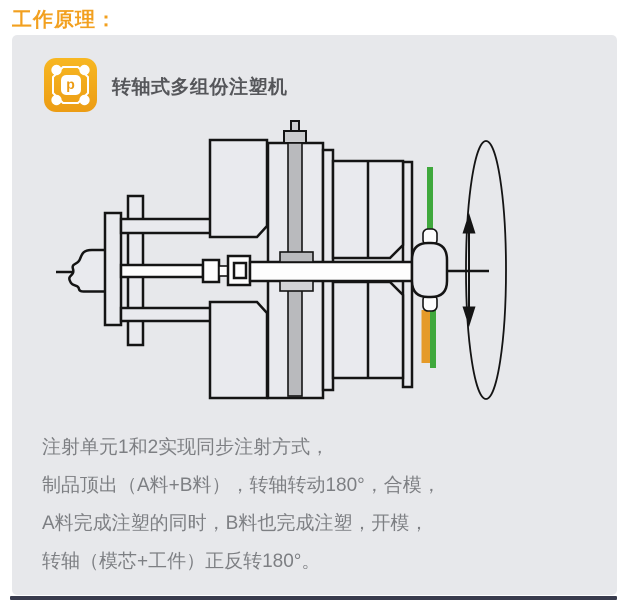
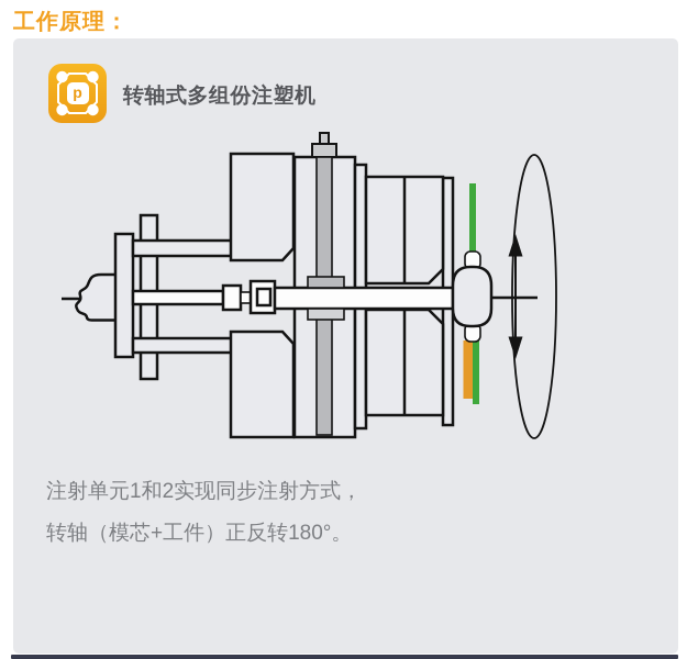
  工作原理：
  p
  转轴式多组份注塑机
  注射单元1和2实现同步注射方式，
- 制品顶出（A料+B料），转轴转动180°，合模，
- A料完成注塑的同时，B料也完成注塑，开模，
  转轴（模芯+工件）正反转180°。
